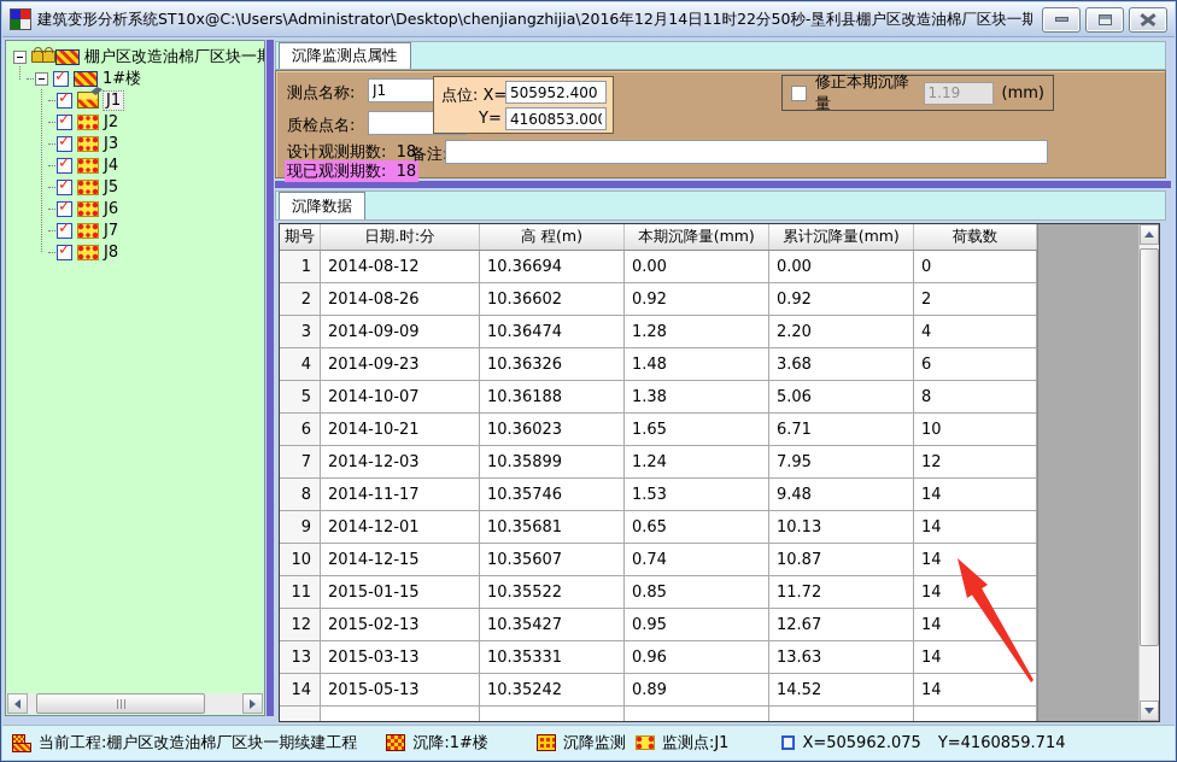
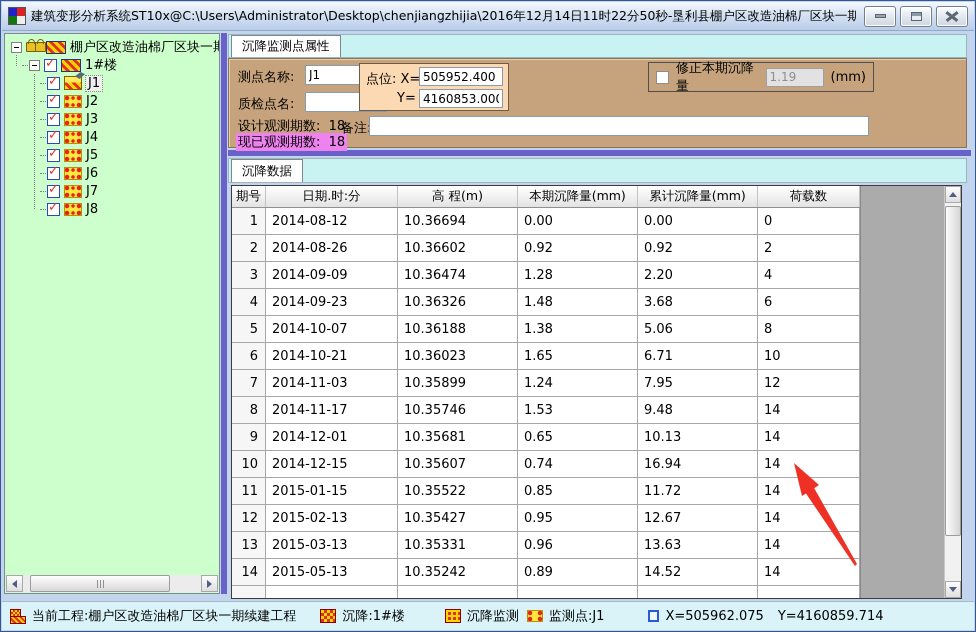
  建筑变形分析系统ST10x@C:\Users\Administrator\Desktop\chenjiangzhijia\2016年12月14日11时22分50秒-垦利县棚户区改造油棉厂区块一期
  棚户区改造油棉厂区块一
  1#楼
  J1
  J2
  J3
  J4
  J5
  J6
  J7
  J8
  沉降监测点属性
  测点名称:
  J1
  质检点名:
  设计观测期数: 18
  现已观测期数: 18
  点位: X=
  505952.400
  Y=
  4160853.00
  修正本期沉降量
  1.19
  (mm)
  沉降数据
  期号
  日期.时:分
  高 程(m)
  本期沉降量(mm)
  累计沉降量(mm)
  荷载数
  1
  2014-08-12
  10.36694
  0.00
  0.00
  0
  2
  2014-08-26
  10.36602
  0.92
  0.92
  2
  3
  2014-09-09
  10.36474
  1.28
  2.20
  4
  4
  2014-09-23
  10.36326
  1.48
  3.68
  6
  5
  2014-10-07
  10.36188
  1.38
  5.06
  8
  6
  2014-10-21
  10.36023
  1.65
  6.71
  10
  7
- 2014-12-03
+ 2014-11-03
  10.35899
  1.24
  7.95
  12
  8
  2014-11-17
  10.35746
  1.53
  9.48
  14
  9
  2014-12-01
  10.35681
  0.65
  10.13
  14
  10
  2014-12-15
  10.35607
  0.74
- 10.87
+ 16.94
  14
  11
  2015-01-15
  10.35522
  0.85
  11.72
  14
  12
  2015-02-13
  10.35427
  0.95
  12.67
  14
  13
  2015-03-13
  10.35331
  0.96
  13.63
  14
  14
  2015-05-13
  10.35242
  0.89
  14.52
  14
  当前工程:棚户区改造油棉厂区块一期续建工程
  沉降:1#楼
  沉降监测
  监测点:J1
  X=505962.075
  Y=4160859.714
